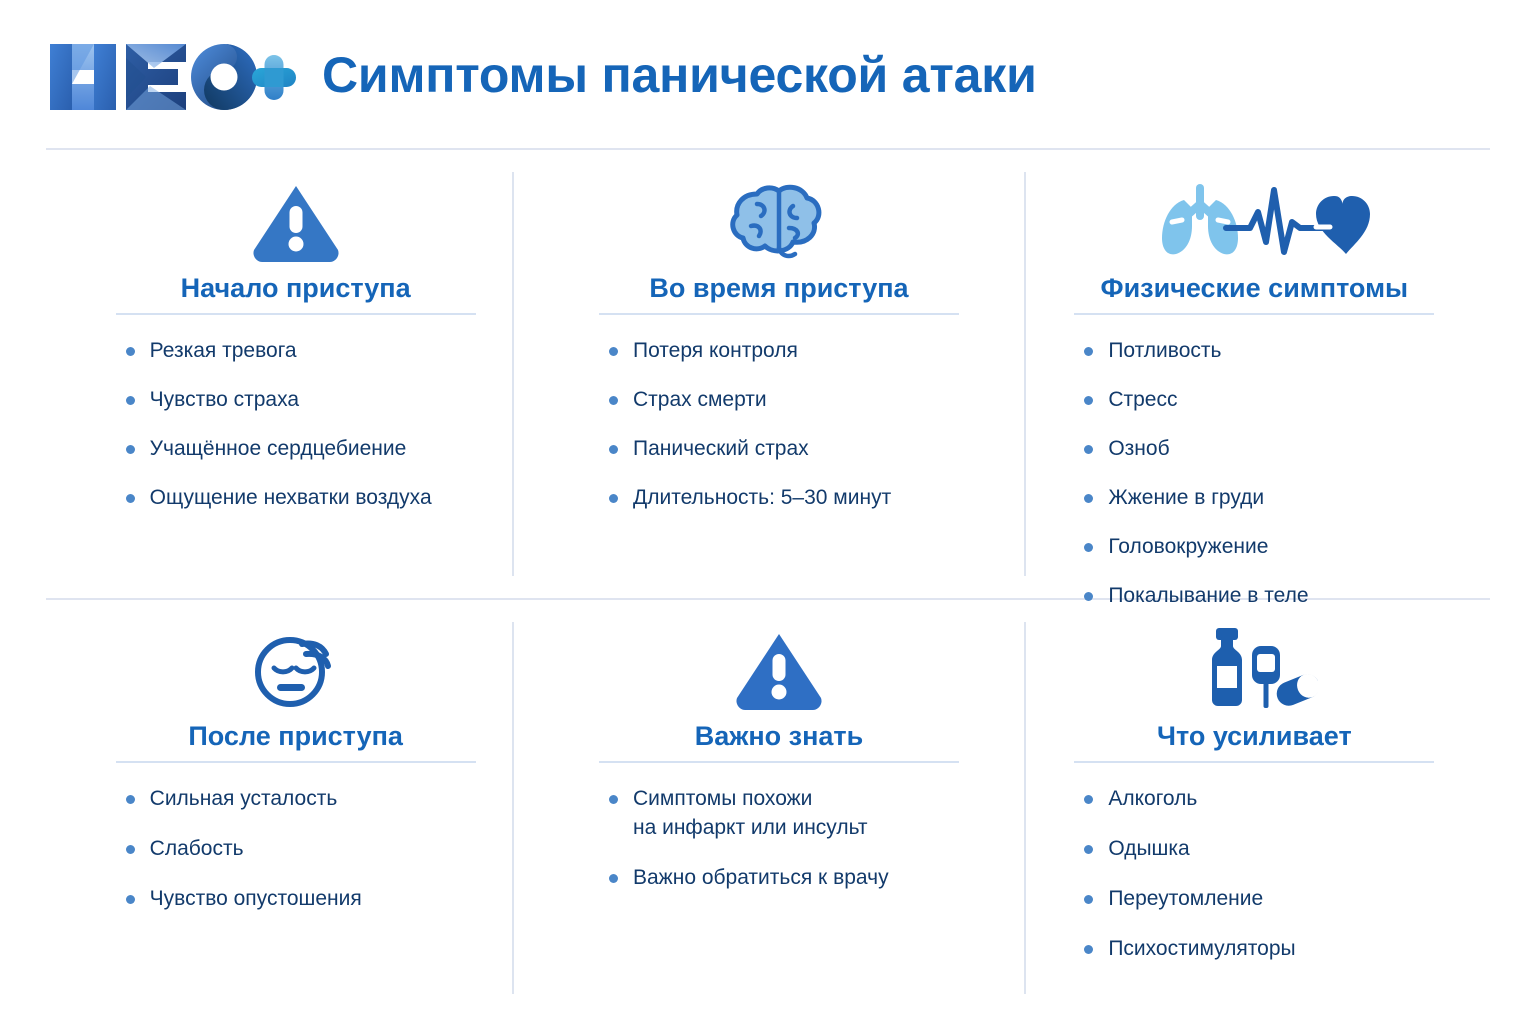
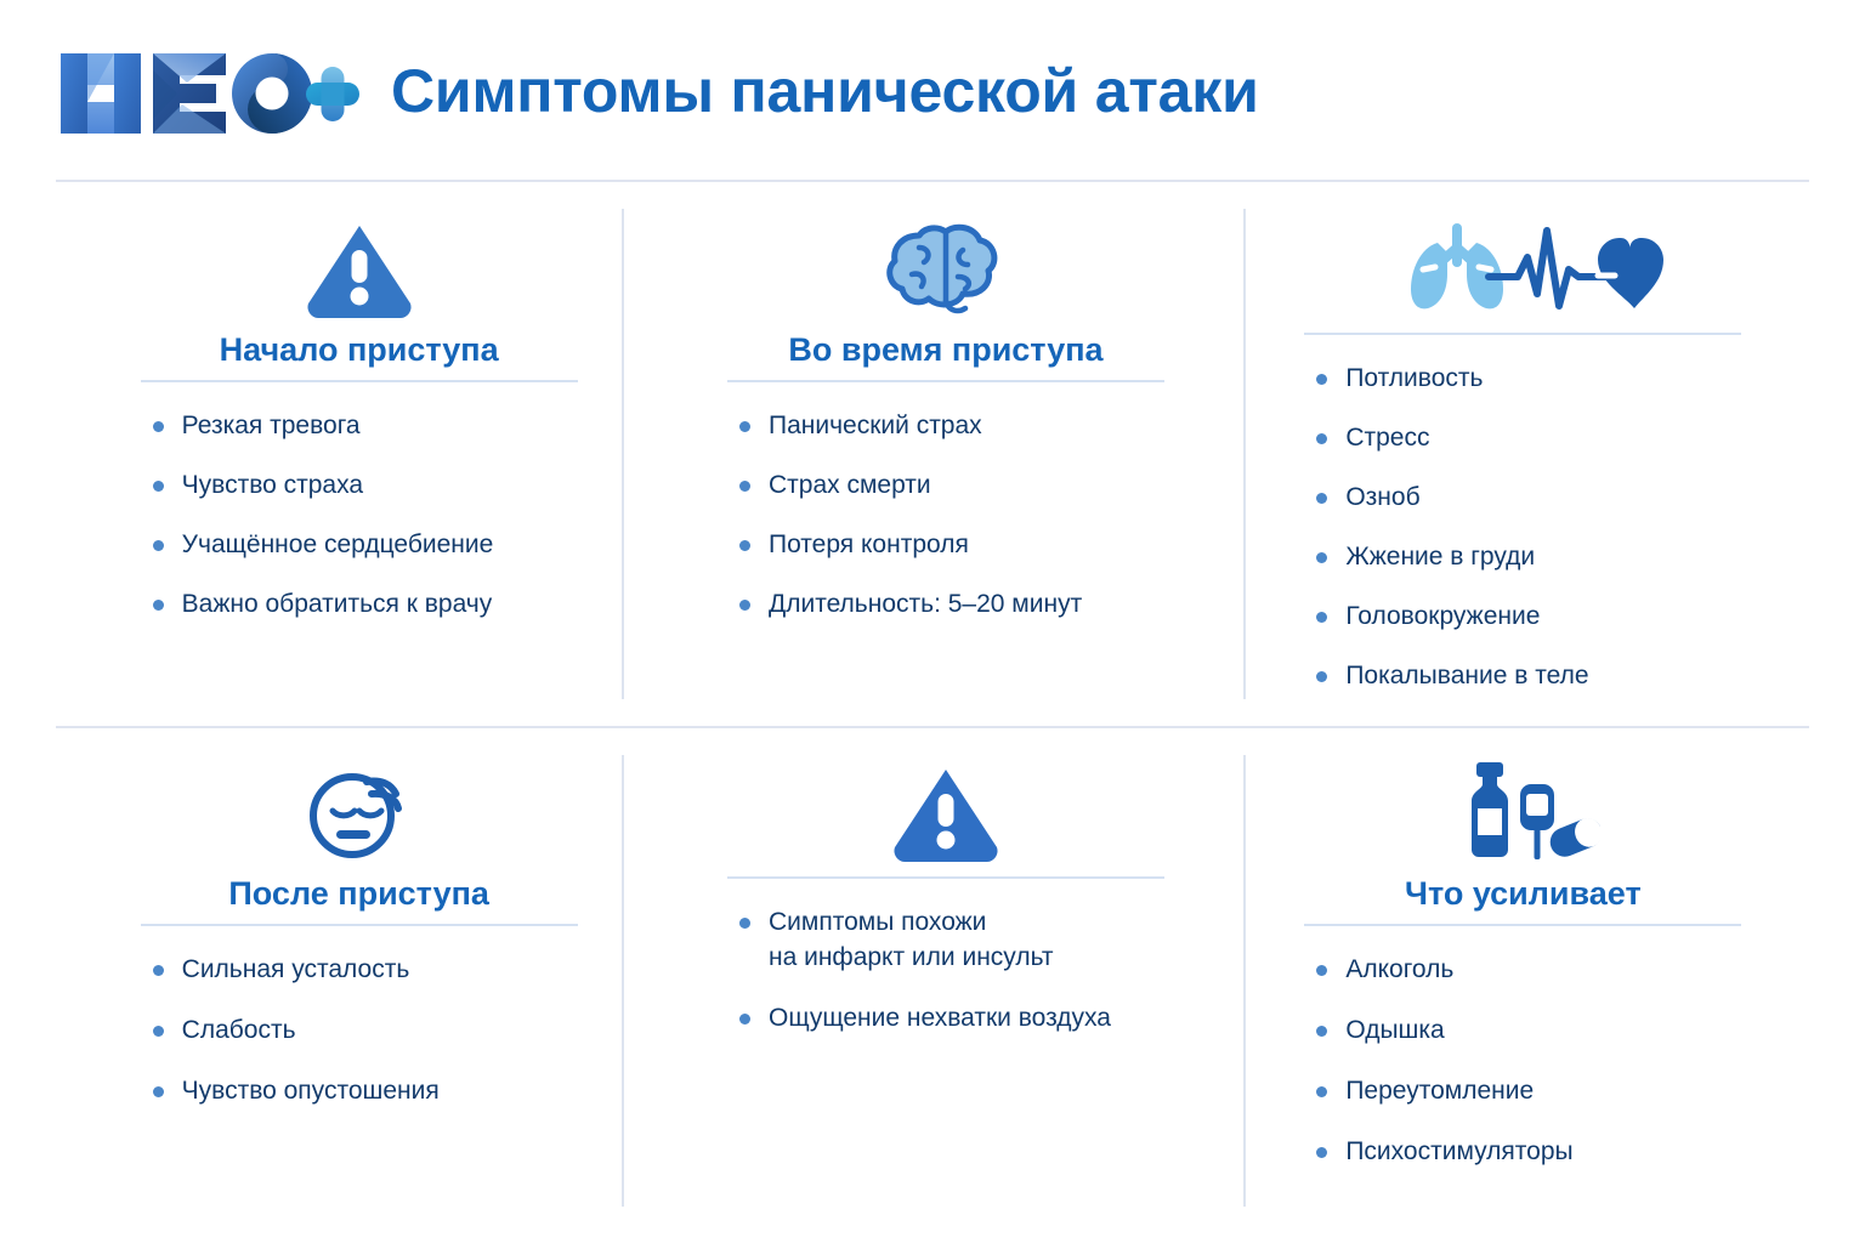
  Симптомы панической атаки
  Начало приступа
  Резкая тревога
  Чувство страха
  Учащённое сердцебиение
- Ощущение нехватки воздуха
+ Важно обратиться к врачу
  Во время приступа
- Потеря контроля
+ Панический страх
  Страх смерти
- Панический страх
+ Потеря контроля
- Длительность: 5–30 минут
+ Длительность: 5–20 минут
- Физические симптомы
  Потливость
  Стресс
  Озноб
  Жжение в груди
  Головокружение
  Покалывание в теле
  После приступа
  Сильная усталость
  Слабость
  Чувство опустошения
- Важно знать
  Симптомы похожи
  на инфаркт или инсульт
- Важно обратиться к врачу
+ Ощущение нехватки воздуха
  Что усиливает
  Алкоголь
  Одышка
  Переутомление
  Психостимуляторы
